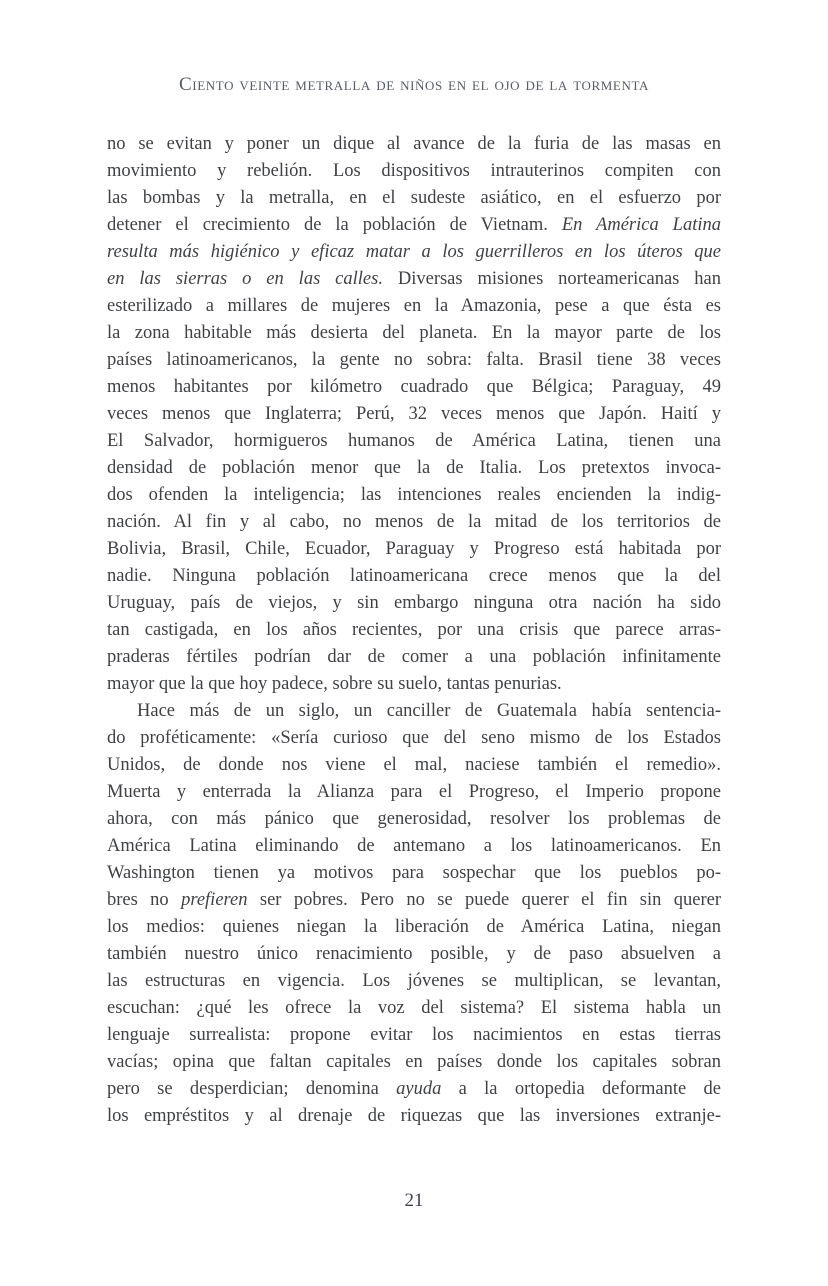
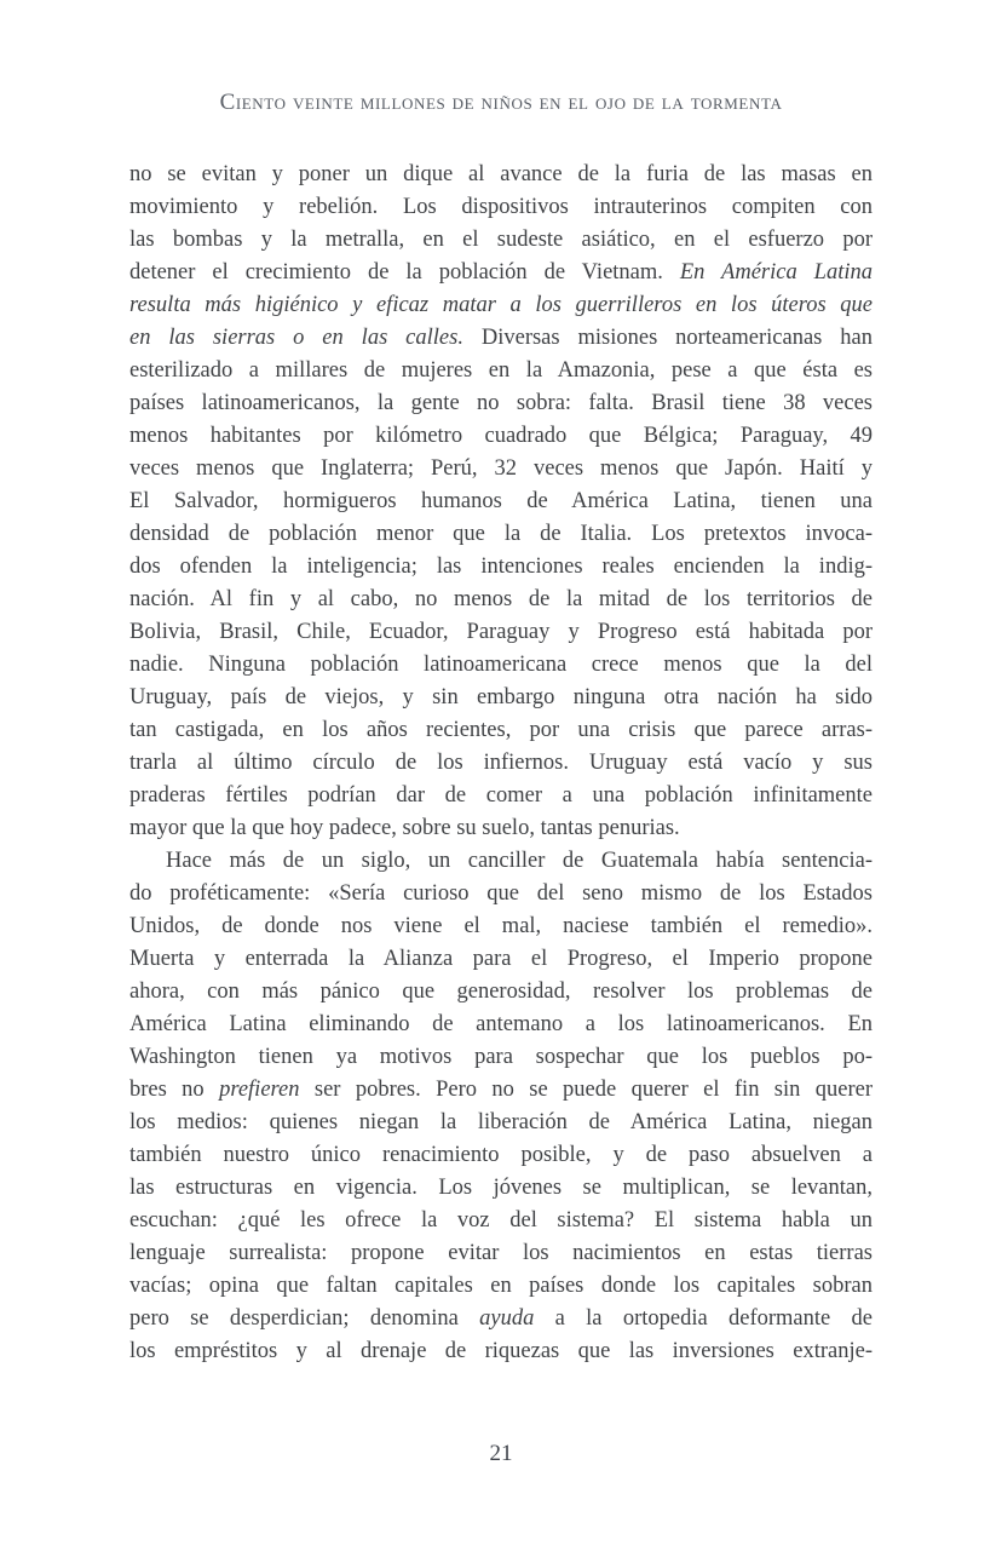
- Ciento veinte metralla de niños en el ojo de la tormenta
+ Ciento veinte millones de niños en el ojo de la tormenta
  no se evitan y poner un dique al avance de la furia de las masas en
  movimiento y rebelión. Los dispositivos intrauterinos compiten con
  las bombas y la metralla, en el sudeste asiático, en el esfuerzo por
  detener el crecimiento de la población de Vietnam. En América Latina
  resulta más higiénico y eficaz matar a los guerrilleros en los úteros que
  en las sierras o en las calles. Diversas misiones norteamericanas han
  esterilizado a millares de mujeres en la Amazonia, pese a que ésta es
- la zona habitable más desierta del planeta. En la mayor parte de los
  países latinoamericanos, la gente no sobra: falta. Brasil tiene 38 veces
  menos habitantes por kilómetro cuadrado que Bélgica; Paraguay, 49
  veces menos que Inglaterra; Perú, 32 veces menos que Japón. Haití y
  El Salvador, hormigueros humanos de América Latina, tienen una
  densidad de población menor que la de Italia. Los pretextos invoca-
  dos ofenden la inteligencia; las intenciones reales encienden la indig-
  nación. Al fin y al cabo, no menos de la mitad de los territorios de
  Bolivia, Brasil, Chile, Ecuador, Paraguay y Progreso está habitada por
  nadie. Ninguna población latinoamericana crece menos que la del
  Uruguay, país de viejos, y sin embargo ninguna otra nación ha sido
  tan castigada, en los años recientes, por una crisis que parece arras-
+ trarla al último círculo de los infiernos. Uruguay está vacío y sus
  praderas fértiles podrían dar de comer a una población infinitamente
  mayor que la que hoy padece, sobre su suelo, tantas penurias.
  Hace más de un siglo, un canciller de Guatemala había sentencia-
  do proféticamente: «Sería curioso que del seno mismo de los Estados
  Unidos, de donde nos viene el mal, naciese también el remedio».
  Muerta y enterrada la Alianza para el Progreso, el Imperio propone
  ahora, con más pánico que generosidad, resolver los problemas de
  América Latina eliminando de antemano a los latinoamericanos. En
  Washington tienen ya motivos para sospechar que los pueblos po-
  bres no prefieren ser pobres. Pero no se puede querer el fin sin querer
  los medios: quienes niegan la liberación de América Latina, niegan
  también nuestro único renacimiento posible, y de paso absuelven a
  las estructuras en vigencia. Los jóvenes se multiplican, se levantan,
  escuchan: ¿qué les ofrece la voz del sistema? El sistema habla un
  lenguaje surrealista: propone evitar los nacimientos en estas tierras
  vacías; opina que faltan capitales en países donde los capitales sobran
  pero se desperdician; denomina ayuda a la ortopedia deformante de
  los empréstitos y al drenaje de riquezas que las inversiones extranje-
  21
